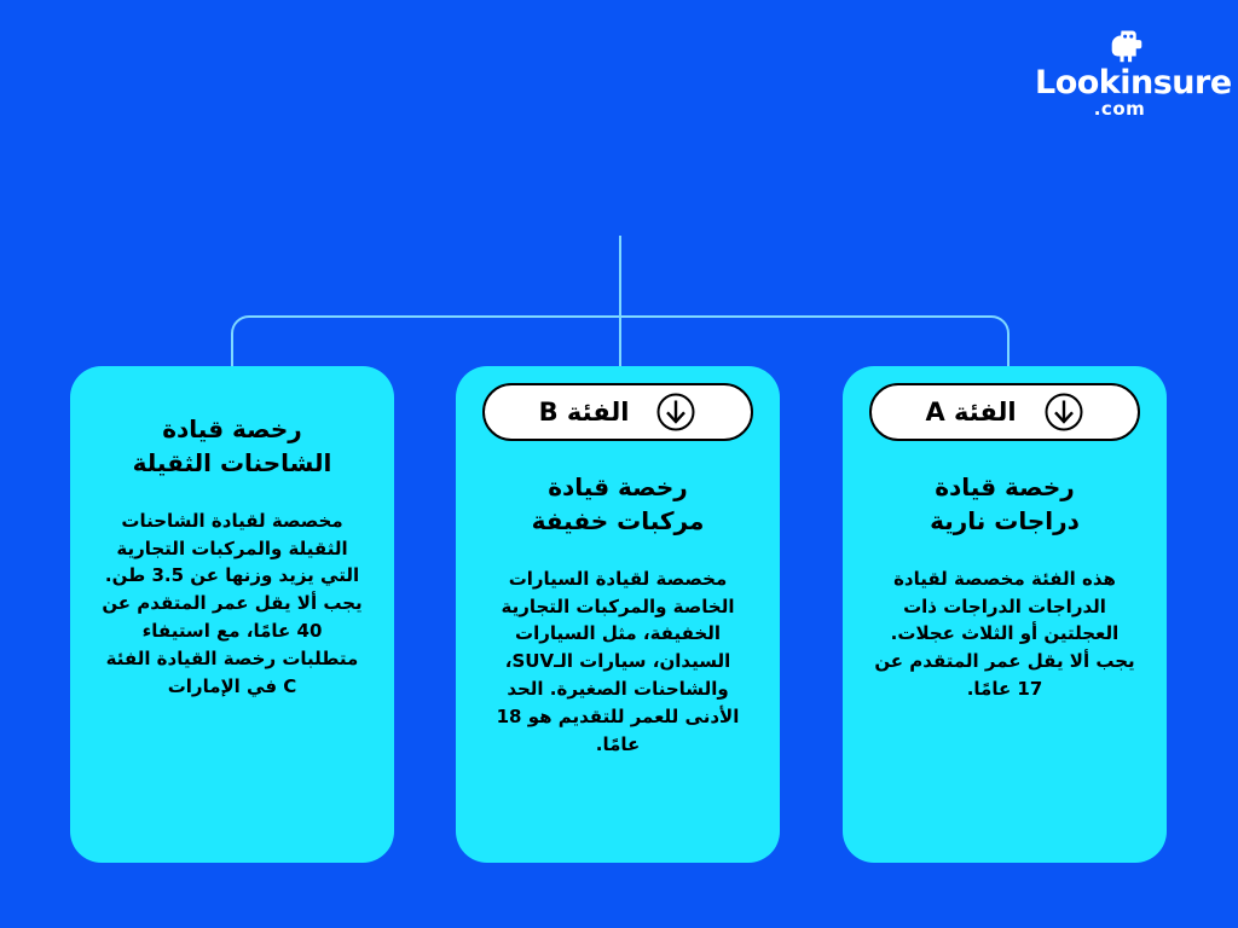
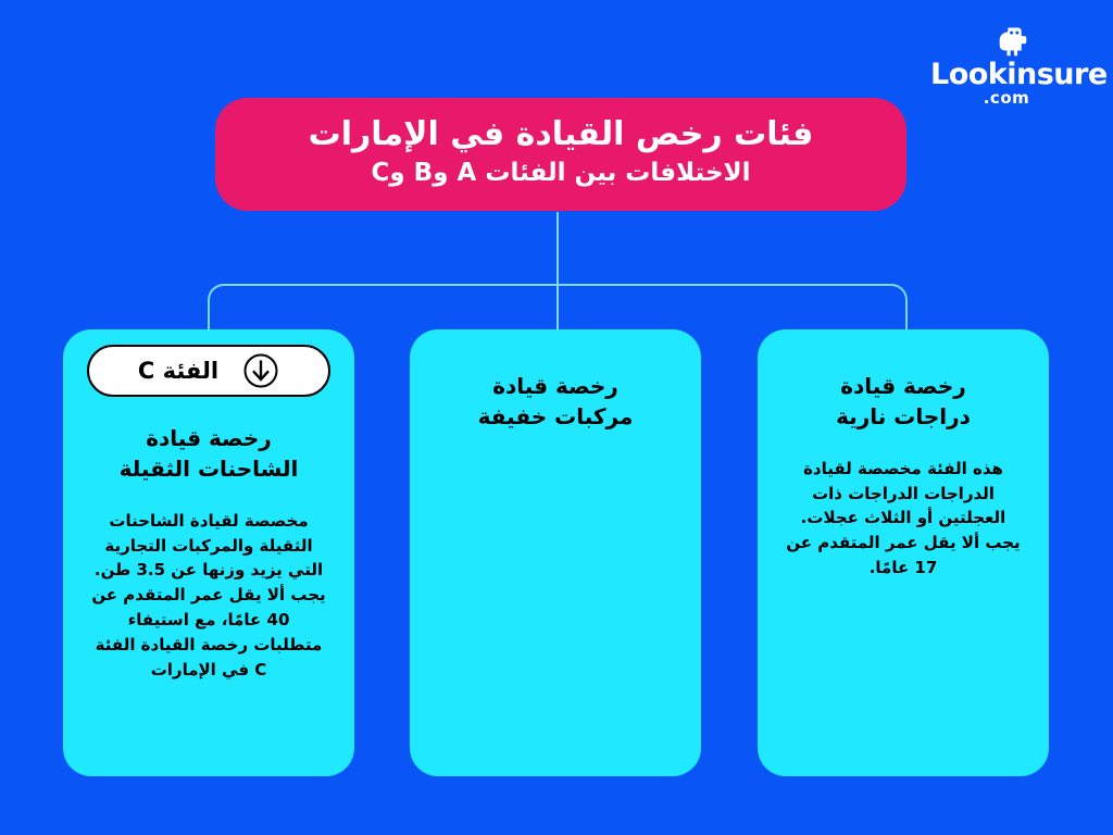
  Lookinsur
  .com
+ فئات رخص القيادة في الإمارات
+ الاختلافات بين الفئات A وB وC
+ الفئة C
  رخصة قيادة
  الشاحنات الثقيلة
  مخصصة لقيادة الشاحنات الثقيلة والمركبات التجارية التي يزيد وزنها عن 3.5 طن. يجب ألا يقل عمر المتقدم عن 40 عامًا، مع استيفاء متطلبات رخصة القيادة الفئة C في الإمارات
- الفئة B
  رخصة قيادة
  مركبات خفيفة
- مخصصة لقيادة السيارات الخاصة والمركبات التجارية الخفيفة، مثل السيارات السيدان، سيارات الـSUV، والشاحنات الصغيرة. الحد الأدنى للعمر للتقديم هو 18 عامًا.
- الفئة A
  رخصة قيادة
  دراجات نارية
  هذه الفئة مخصصة لقيادة الدراجات الدراجات ذات العجلتين أو الثلاث عجلات. يجب ألا يقل عمر المتقدم عن 17 عامًا.
